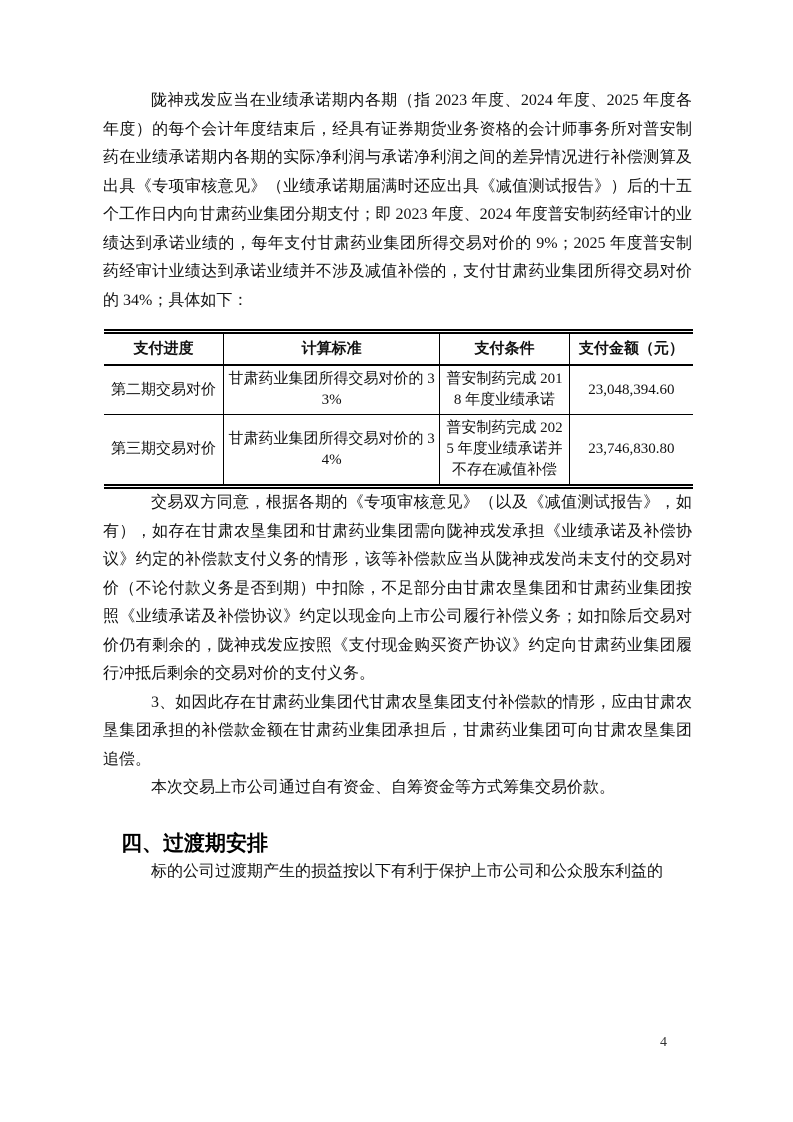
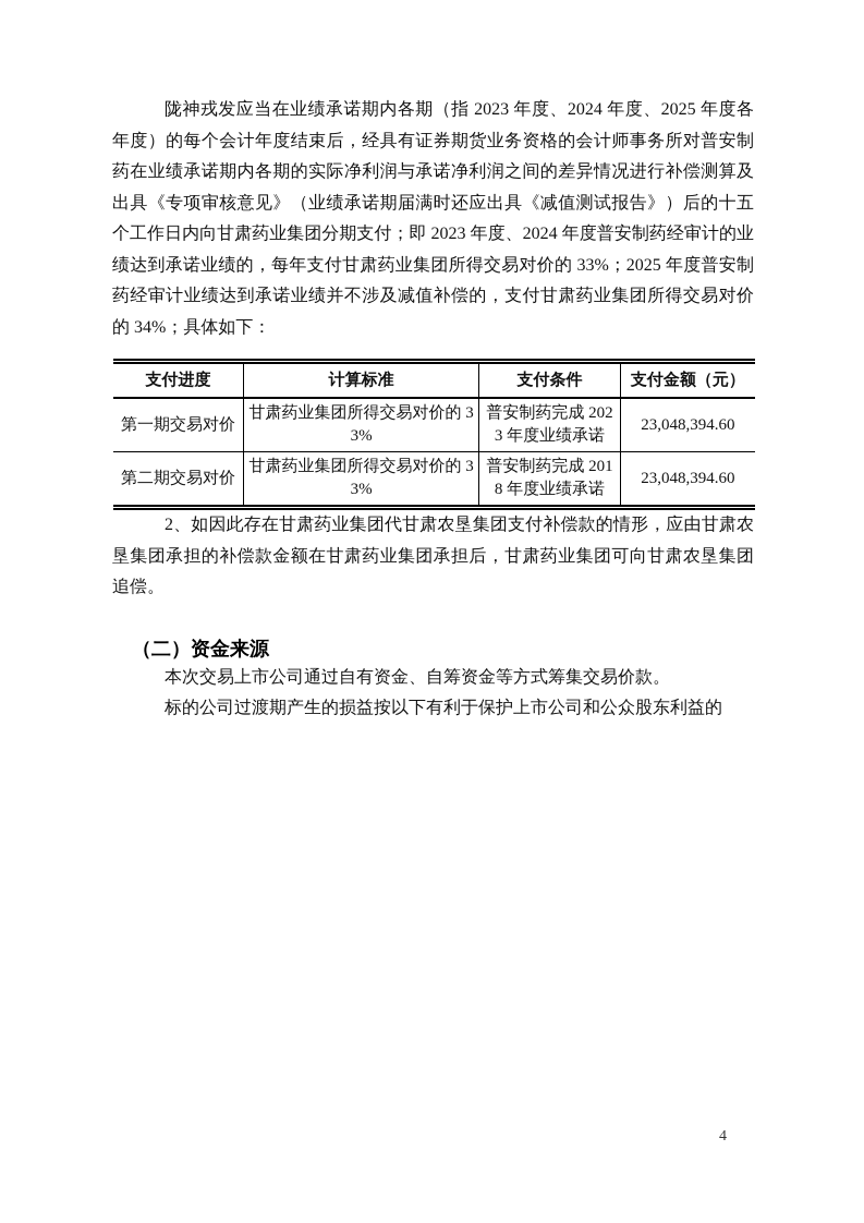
- 陇神戎发应当在业绩承诺期内各期（指 2023 年度、2024 年度、2025 年度各年度）的每个会计年度结束后，经具有证券期货业务资格的会计师事务所对普安制药在业绩承诺期内各期的实际净利润与承诺净利润之间的差异情况进行补偿测算及出具《专项审核意见》（业绩承诺期届满时还应出具《减值测试报告》）后的十五个工作日内向甘肃药业集团分期支付；即 2023 年度、2024 年度普安制药经审计的业绩达到承诺业绩的，每年支付甘肃药业集团所得交易对价的 9%；2025 年度普安制药经审计业绩达到承诺业绩并不涉及减值补偿的，支付甘肃药业集团所得交易对价的 34%；具体如下：
+ 陇神戎发应当在业绩承诺期内各期（指 2023 年度、2024 年度、2025 年度各年度）的每个会计年度结束后，经具有证券期货业务资格的会计师事务所对普安制药在业绩承诺期内各期的实际净利润与承诺净利润之间的差异情况进行补偿测算及出具《专项审核意见》（业绩承诺期届满时还应出具《减值测试报告》）后的十五个工作日内向甘肃药业集团分期支付；即 2023 年度、2024 年度普安制药经审计的业绩达到承诺业绩的，每年支付甘肃药业集团所得交易对价的 33%；2025 年度普安制药经审计业绩达到承诺业绩并不涉及减值补偿的，支付甘肃药业集团所得交易对价的 34%；具体如下：
  支付进度	计算标准	支付条件	支付金额（元）
+ 第一期交易对价	甘肃药业集团所得交易对价的 33%	普安制药完成 2023 年度业绩承诺	23,048,394.60
  第二期交易对价	甘肃药业集团所得交易对价的 33%	普安制药完成 2018 年度业绩承诺	23,048,394.60
- 第三期交易对价	甘肃药业集团所得交易对价的 34%	普安制药完成 2025 年度业绩承诺并不存在减值补偿	23,746,830.80
- 交易双方同意，根据各期的《专项审核意见》（以及《减值测试报告》，如有），如存在甘肃农垦集团和甘肃药业集团需向陇神戎发承担《业绩承诺及补偿协议》约定的补偿款支付义务的情形，该等补偿款应当从陇神戎发尚未支付的交易对价（不论付款义务是否到期）中扣除，不足部分由甘肃农垦集团和甘肃药业集团按照《业绩承诺及补偿协议》约定以现金向上市公司履行补偿义务；如扣除后交易对价仍有剩余的，陇神戎发应按照《支付现金购买资产协议》约定向甘肃药业集团履行冲抵后剩余的交易对价的支付义务。
- 3、如因此存在甘肃药业集团代甘肃农垦集团支付补偿款的情形，应由甘肃农垦集团承担的补偿款金额在甘肃药业集团承担后，甘肃药业集团可向甘肃农垦集团追偿。
+ 2、如因此存在甘肃药业集团代甘肃农垦集团支付补偿款的情形，应由甘肃农垦集团承担的补偿款金额在甘肃药业集团承担后，甘肃药业集团可向甘肃农垦集团追偿。
+ （二）资金来源
  本次交易上市公司通过自有资金、自筹资金等方式筹集交易价款。
- 四、过渡期安排
  标的公司过渡期产生的损益按以下有利于保护上市公司和公众股东利益的
  4
